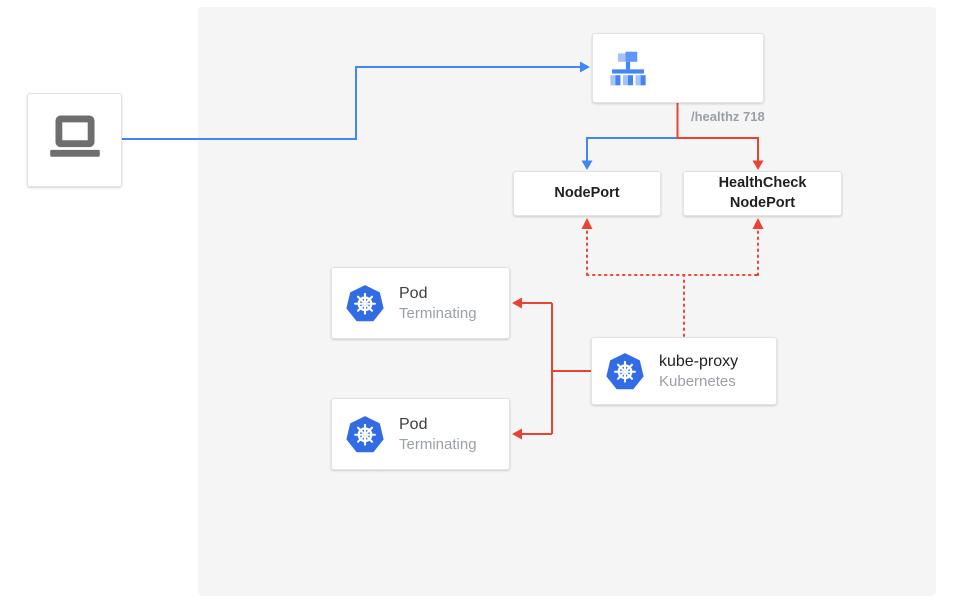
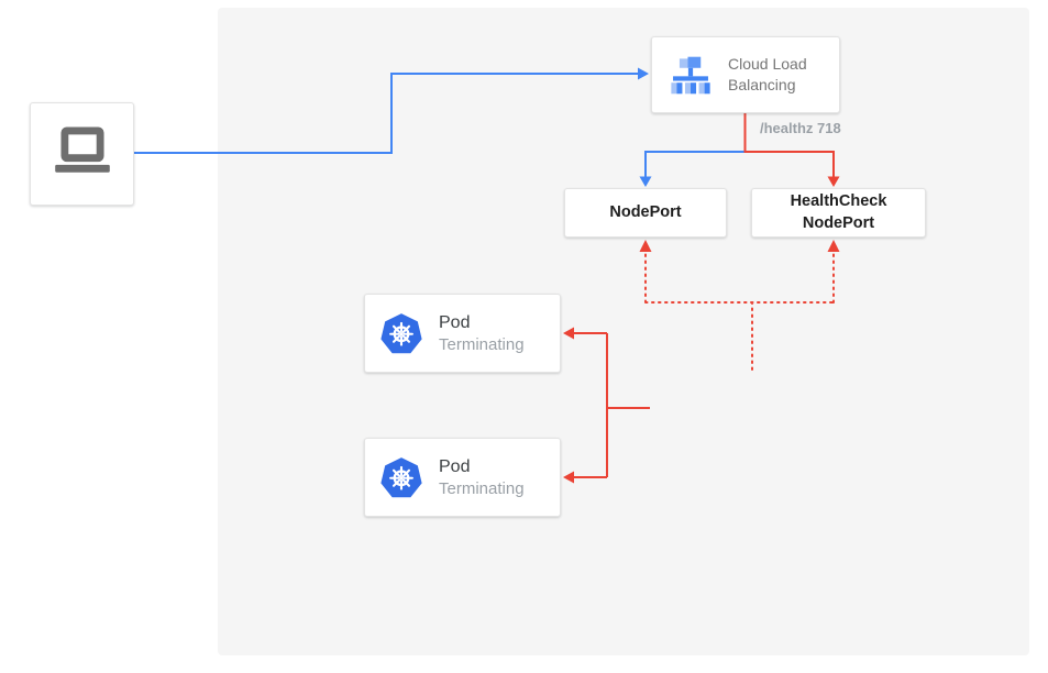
+ Cloud Load Balancing
  /healthz 718
  NodePort
  HealthCheck
  NodePort
  Pod
  Terminating
  Pod
  Terminating
- kube-proxy
- Kubernetes
